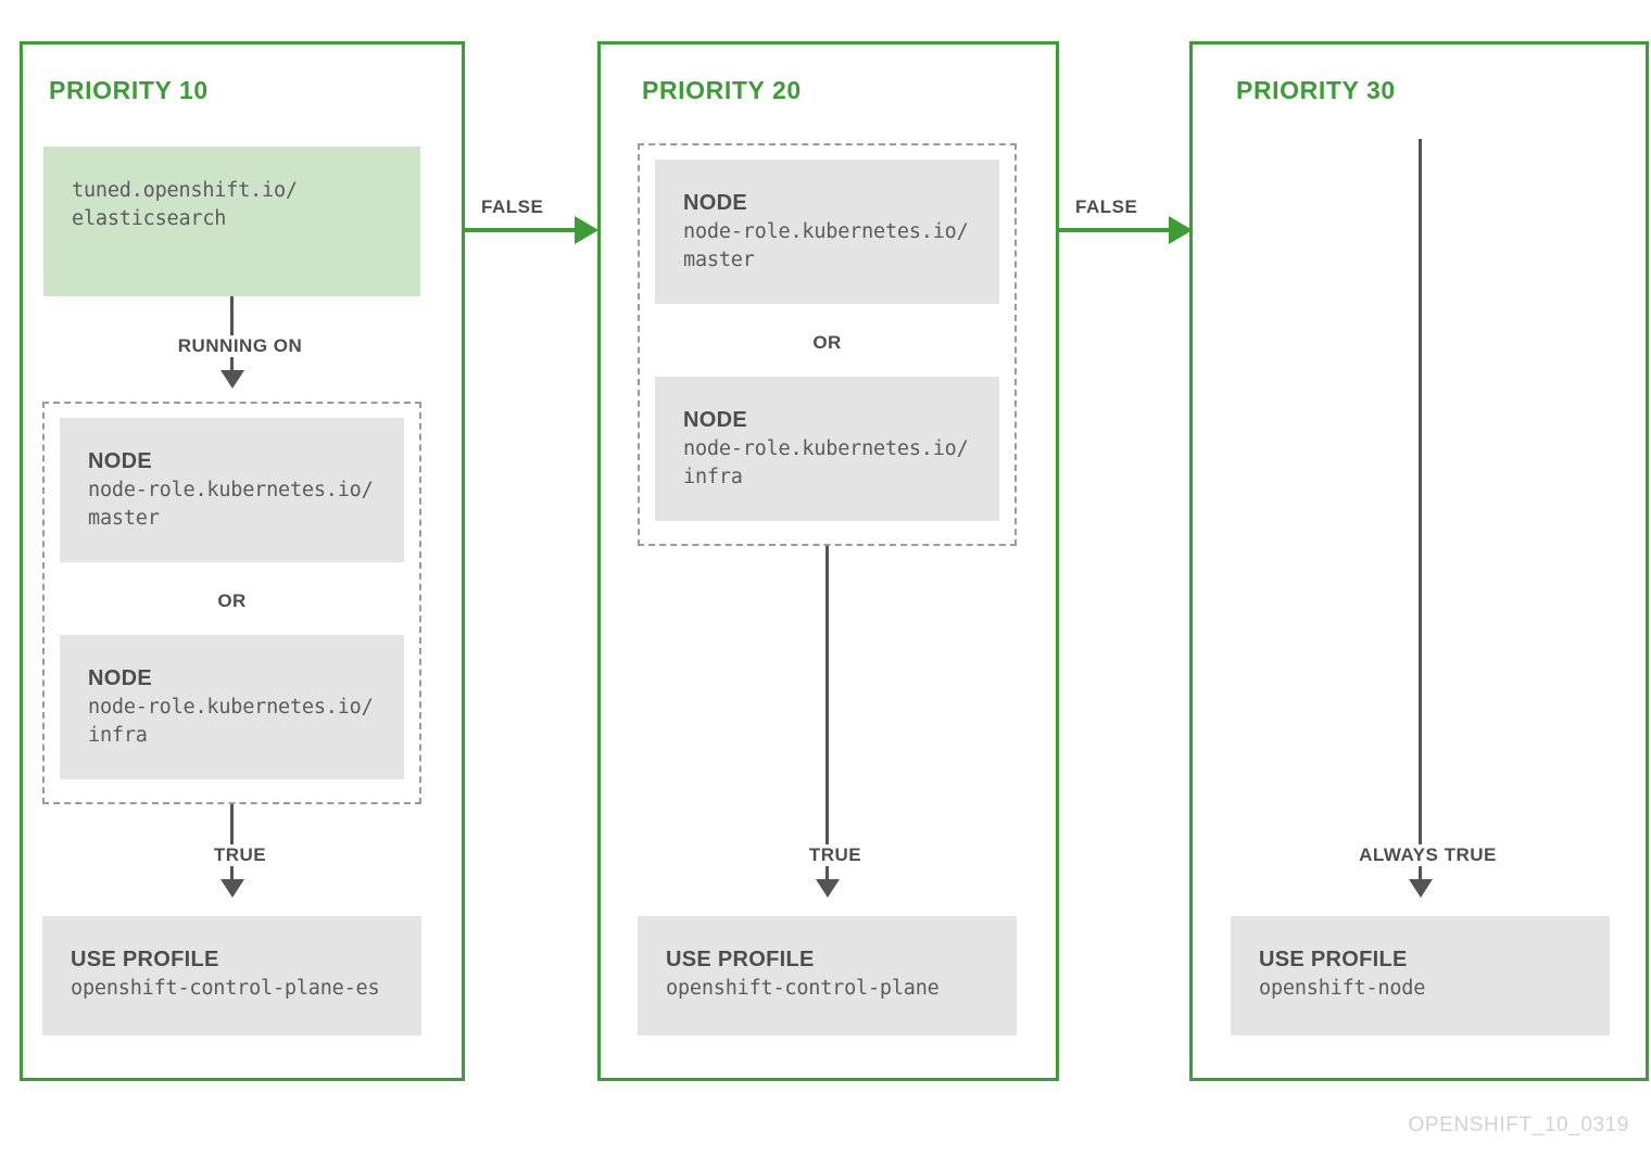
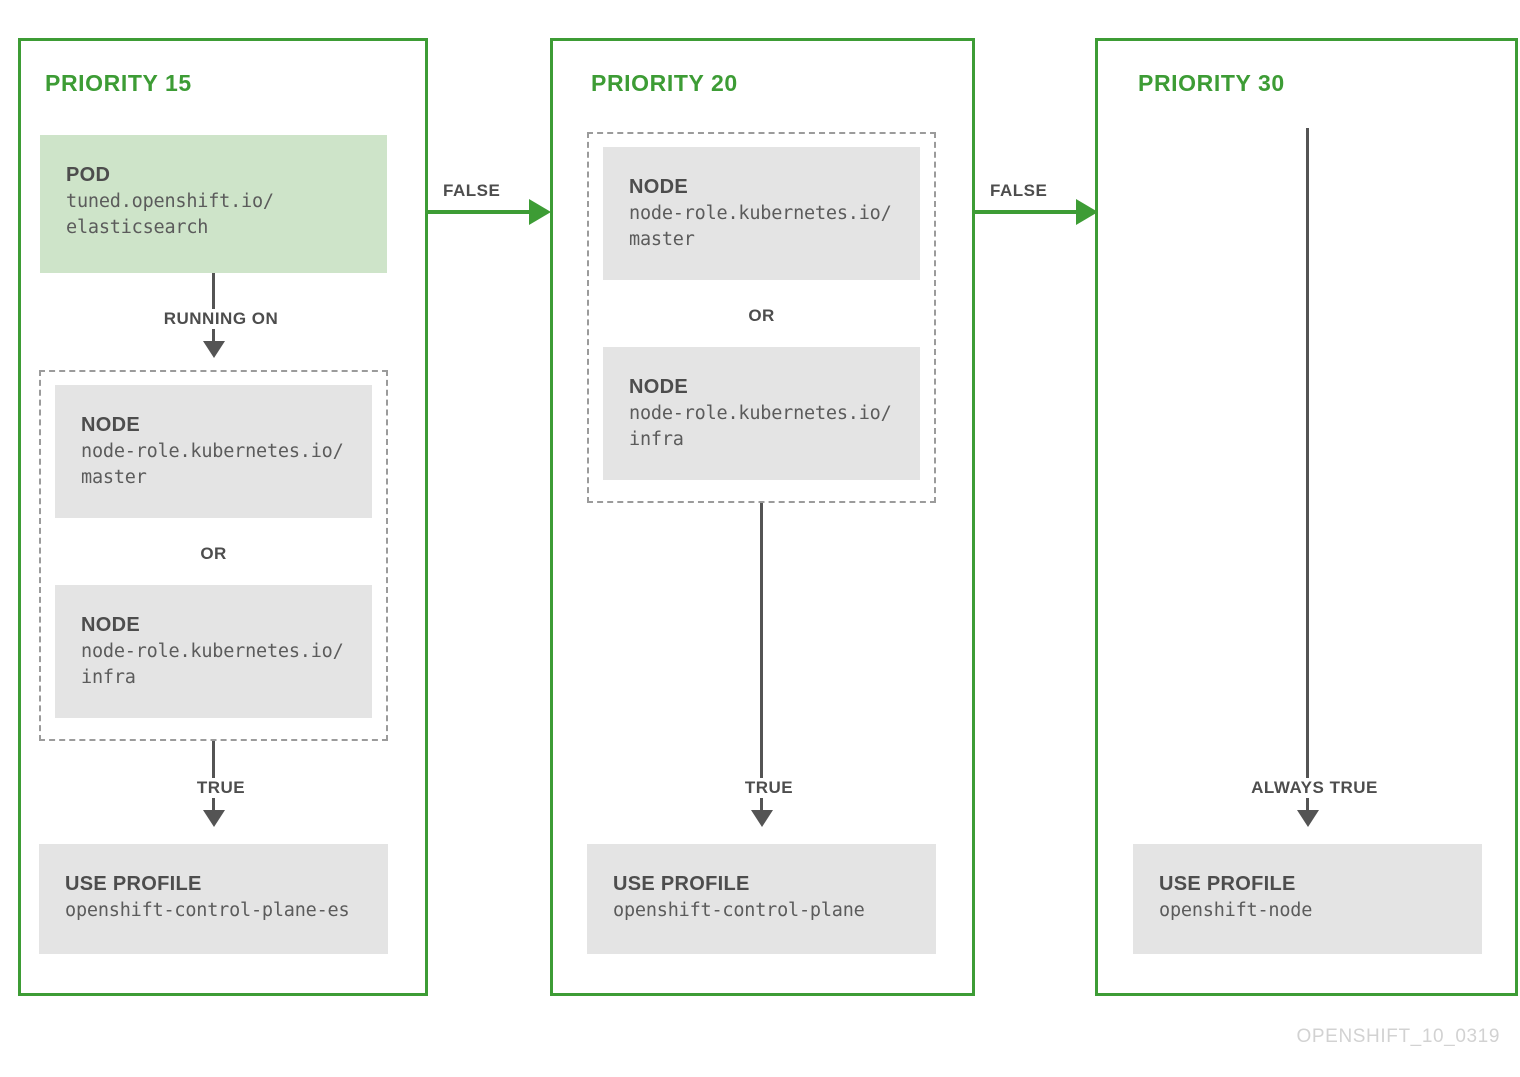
- PRIORITY 10
+ PRIORITY 15
+ POD
  tuned.openshift.io/
  elasticsearch
  RUNNING ON
  NODE
  node-role.kubernetes.io/
  master
  OR
  NODE
  node-role.kubernetes.io/
  infra
  TRUE
  USE PROFILE
  openshift-control-plane-es
  FALSE
  PRIORITY 20
  NODE
  node-role.kubernetes.io/
  master
  OR
  NODE
  node-role.kubernetes.io/
  infra
  TRUE
  USE PROFILE
  openshift-control-plane
  FALSE
  PRIORITY 30
  ALWAYS TRUE
  USE PROFILE
  openshift-node
  OPENSHIFT_10_0319
